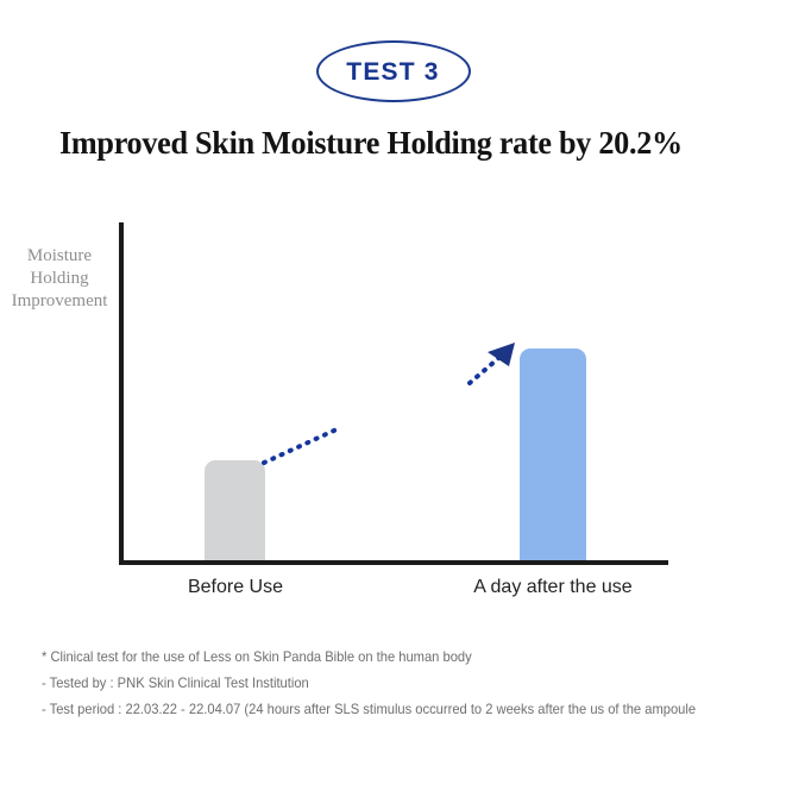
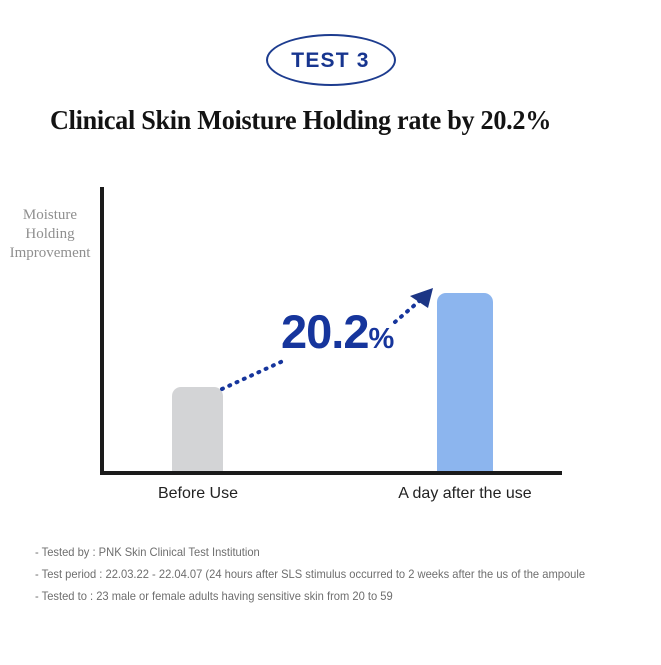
  TEST 3
- Improved Skin Moisture Holding rate by 20.2%
+ Clinical Skin Moisture Holding rate by 20.2%
  Moisture
  Holding
  Improvement
+ 20.2%
  Before Use
  A day after the use
- * Clinical test for the use of Less on Skin Panda Bible on the human body
  - Tested by : PNK Skin Clinical Test Institution
  - Test period : 22.03.22 - 22.04.07 (24 hours after SLS stimulus occurred to 2 weeks after the us of the ampoule
+ - Tested to : 23 male or female adults having sensitive skin from 20 to 59
